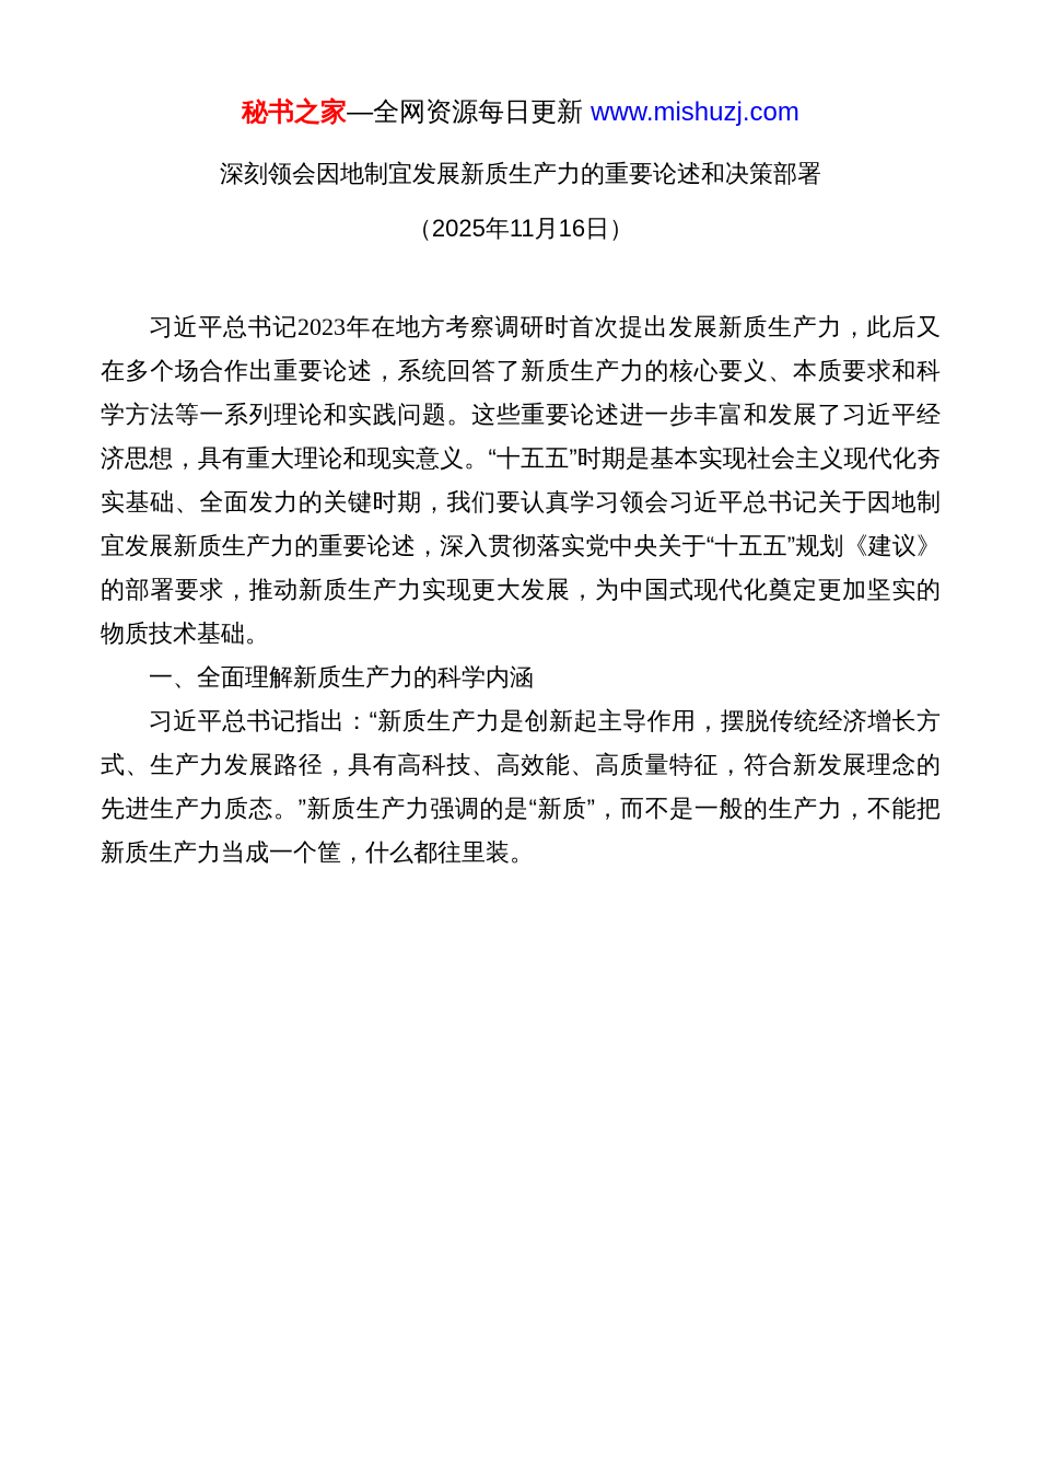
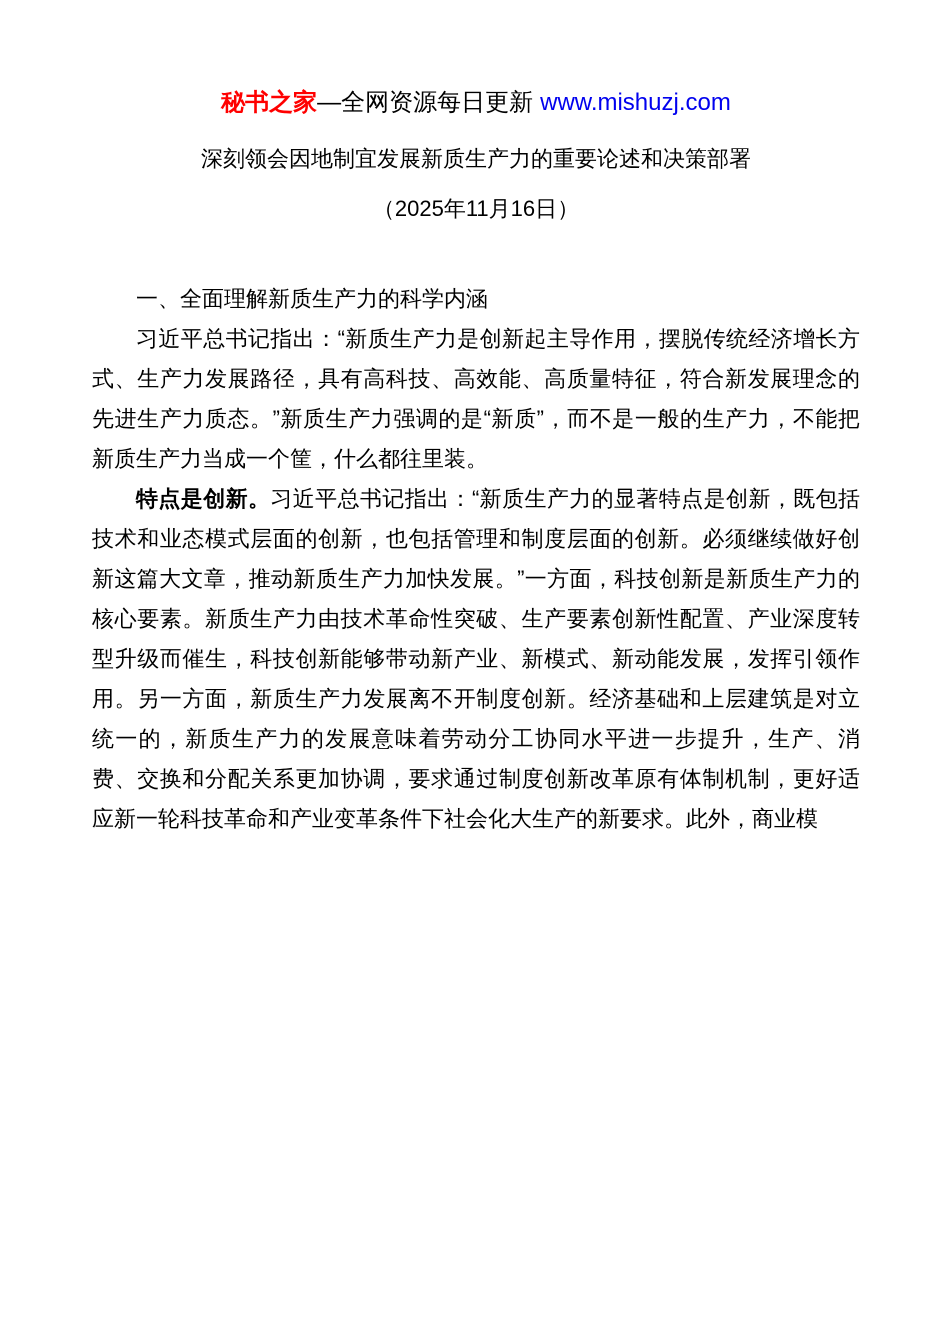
  秘书之家—全网资源每日更新 www.mishuzj.com
  深刻领会因地制宜发展新质生产力的重要论述和决策部署
  （2025年11月16日）
- 习近平总书记2023年在地方考察调研时首次提出发展新质生产力，此后又在多个场合作出重要论述，系统回答了新质生产力的核心要义、本质要求和科学方法等一系列理论和实践问题。这些重要论述进一步丰富和发展了习近平经济思想，具有重大理论和现实意义。“十五五”时期是基本实现社会主义现代化夯实基础、全面发力的关键时期，我们要认真学习领会习近平总书记关于因地制宜发展新质生产力的重要论述，深入贯彻落实党中央关于“十五五”规划《建议》的部署要求，推动新质生产力实现更大发展，为中国式现代化奠定更加坚实的物质技术基础。
  一、全面理解新质生产力的科学内涵
  习近平总书记指出：“新质生产力是创新起主导作用，摆脱传统经济增长方式、生产力发展路径，具有高科技、高效能、高质量特征，符合新发展理念的先进生产力质态。”新质生产力强调的是“新质”，而不是一般的生产力，不能把新质生产力当成一个筐，什么都往里装。
+ 特点是创新。习近平总书记指出：“新质生产力的显著特点是创新，既包括技术和业态模式层面的创新，也包括管理和制度层面的创新。必须继续做好创新这篇大文章，推动新质生产力加快发展。”一方面，科技创新是新质生产力的核心要素。新质生产力由技术革命性突破、生产要素创新性配置、产业深度转型升级而催生，科技创新能够带动新产业、新模式、新动能发展，发挥引领作用。另一方面，新质生产力发展离不开制度创新。经济基础和上层建筑是对立统一的，新质生产力的发展意味着劳动分工协同水平进一步提升，生产、消费、交换和分配关系更加协调，要求通过制度创新改革原有体制机制，更好适应新一轮科技革命和产业变革条件下社会化大生产的新要求。此外，商业模
